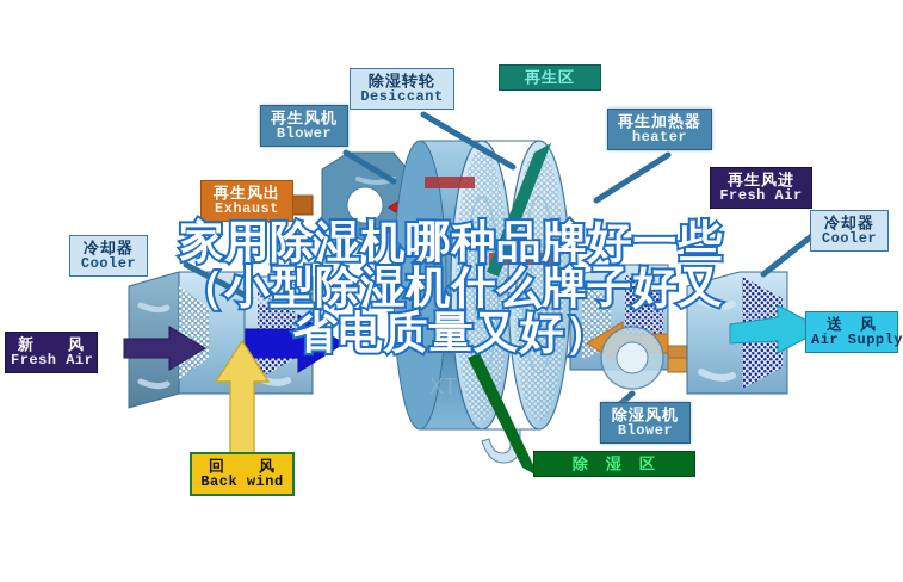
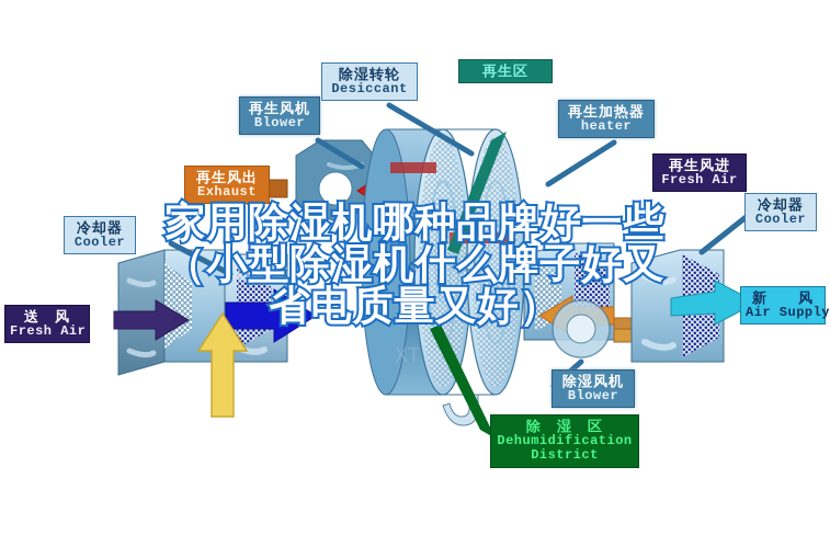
  XT
  除湿转轮
  Desiccant
  再生风机
  Blower
  再生区
  再生加热器
  heater
  再生风进
  Fresh Air
  冷却器
  Cooler
  再生风出
  Exhaust
  冷却器
  Cooler
- 新 风
+ 送 风
  Fresh Air
- 回 风
- Back wind
  除湿风机
  Blower
  除 湿 区
+ Dehumidification District
- 送 风
+ 新 风
  Air Suppl
  家用除湿机哪种品牌好一些
  （小型除湿机什么牌子好又
  省电质量又好）
